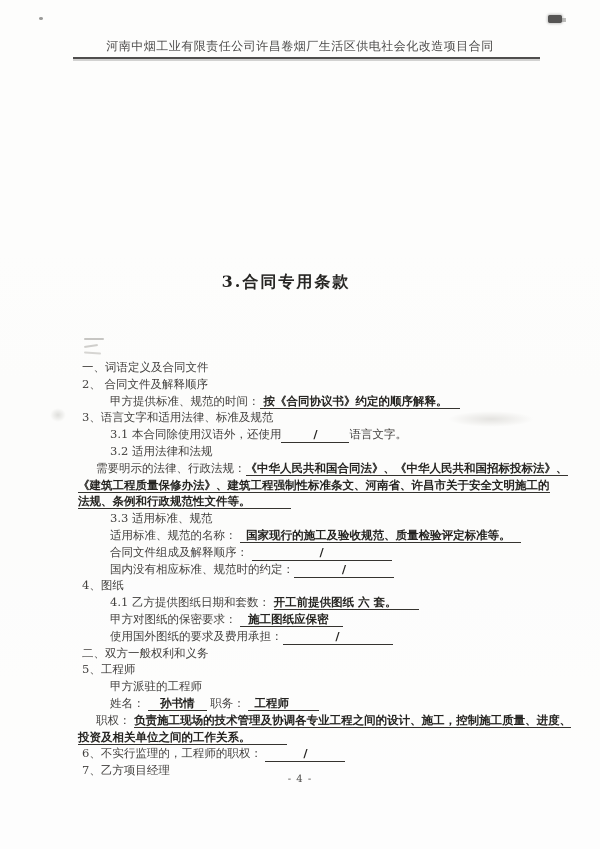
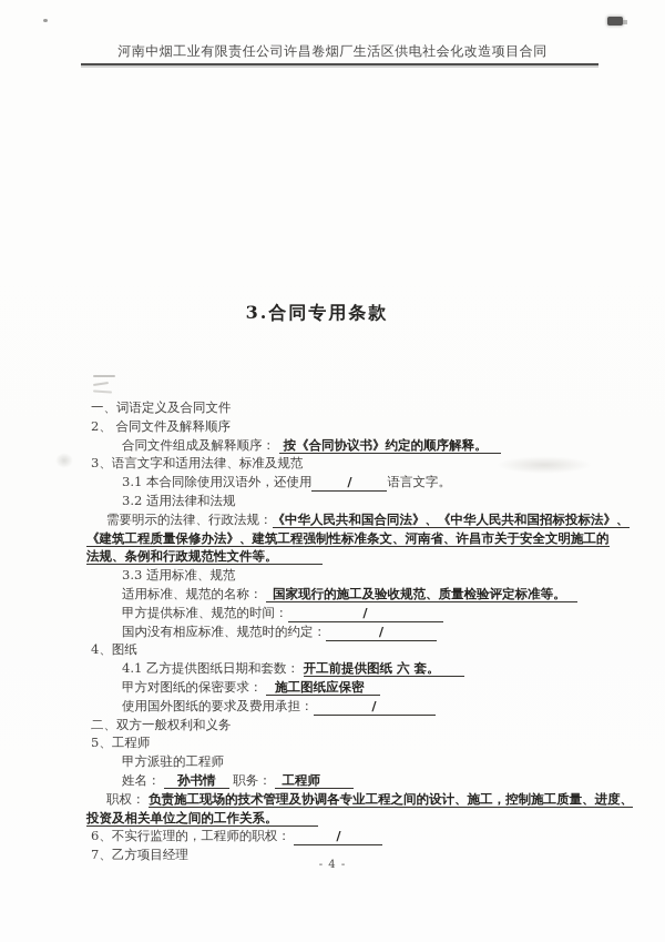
  河南中烟工业有限责任公司许昌卷烟厂生活区供电社会化改造项目合同
  3.合同专用条款
  一、词语定义及合同文件
  2、 合同文件及解释顺序
- 甲方提供标准、规范的时间： 按《合同协议书》约定的顺序解释。
+ 合同文件组成及解释顺序： 按《合同协议书》约定的顺序解释。
  3、语言文字和适用法律、标准及规范
  3.1 本合同除使用汉语外，还使用 / 语言文字。
  3.2 适用法律和法规
  需要明示的法律、行政法规：《中华人民共和国合同法》、《中华人民共和国招标投标法》、
  《建筑工程质量保修办法》、建筑工程强制性标准条文、河南省、许昌市关于安全文明施工的
  法规、条例和行政规范性文件等。
  3.3 适用标准、规范
  适用标准、规范的名称： 国家现行的施工及验收规范、质量检验评定标准等。
- 合同文件组成及解释顺序： /
+ 甲方提供标准、规范的时间： /
  国内没有相应标准、规范时的约定： /
  4、图纸
  4.1 乙方提供图纸日期和套数： 开工前提供图纸 六 套。
  甲方对图纸的保密要求： 施工图纸应保密
  使用国外图纸的要求及费用承担： /
  二、双方一般权利和义务
  5、工程师
  甲方派驻的工程师
  姓名： 孙书情 职务： 工程师
  职权： 负责施工现场的技术管理及协调各专业工程之间的设计、施工，控制施工质量、进度、
  投资及相关单位之间的工作关系。
  6、不实行监理的，工程师的职权： /
  7、乙方项目经理
  - 4 -
